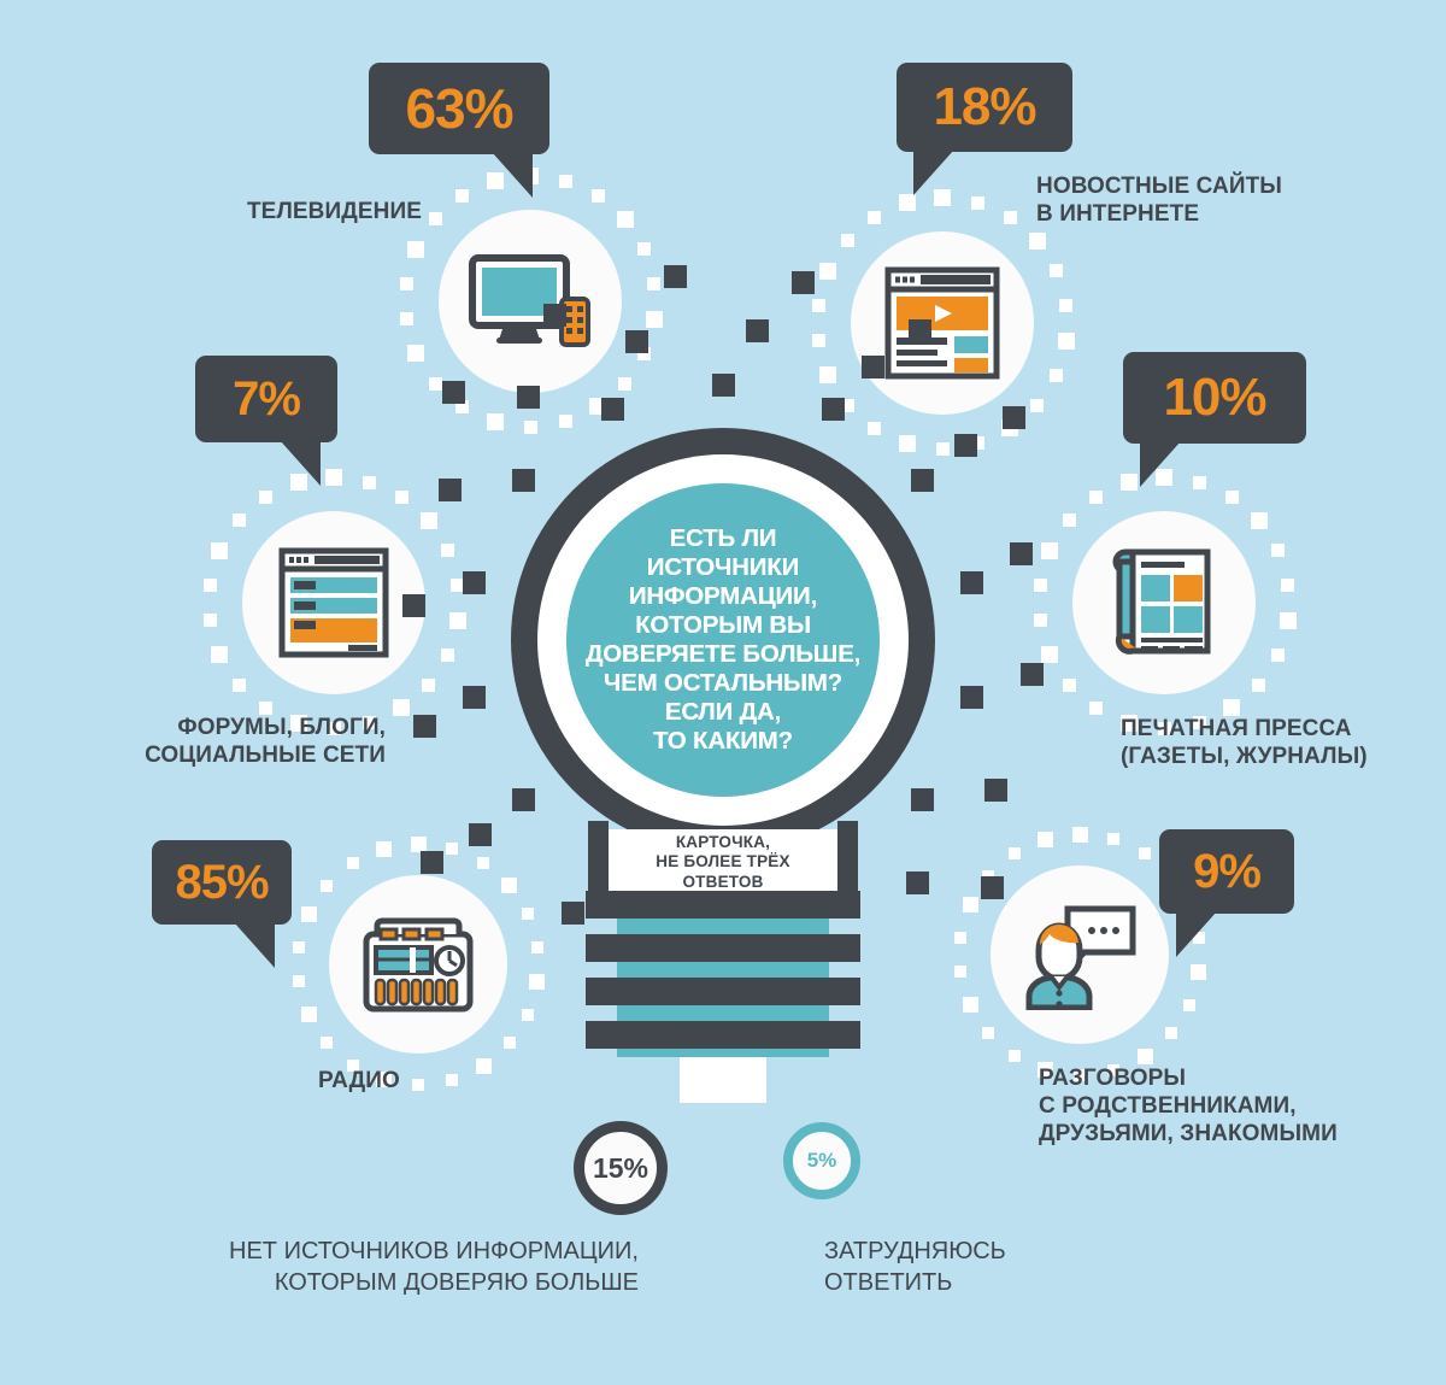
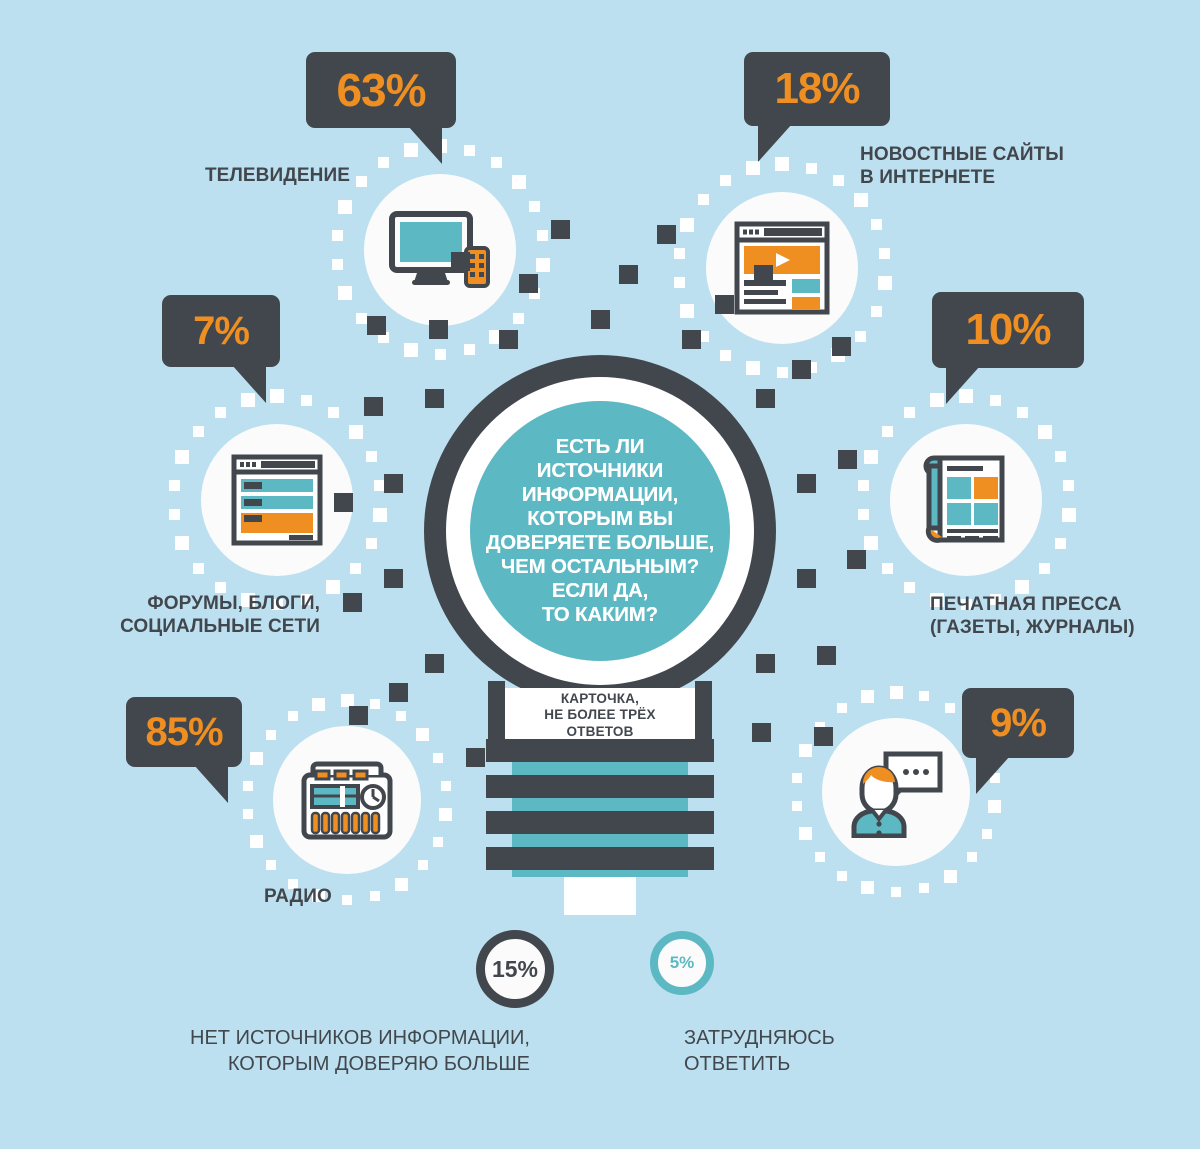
  63%
  ТЕЛЕВИДЕНИЕ
  18%
  НОВОСТНЫЕ САЙТЫ
  В ИНТЕРНЕТЕ
  7%
  ФОРУМЫ, БЛОГИ,
  СОЦИАЛЬНЫЕ СЕТИ
  10%
  ПЕЧАТНАЯ ПРЕССА
  (ГАЗЕТЫ, ЖУРНАЛЫ)
  85%
  РАДИО
  9%
- РАЗГОВОРЫ
- С РОДСТВЕННИКАМИ,
- ДРУЗЬЯМИ, ЗНАКОМЫМИ
  ЕСТЬ ЛИ
  ИСТОЧНИКИ
  ИНФОРМАЦИИ,
  КОТОРЫМ ВЫ
  ДОВЕРЯЕТЕ БОЛЬШЕ,
  ЧЕМ ОСТАЛЬНЫМ?
  ЕСЛИ ДА,
  ТО КАКИМ?
  КАРТОЧКА,
  НЕ БОЛЕЕ ТРЁХ
  ОТВЕТОВ
  15%
  НЕТ ИСТОЧНИКОВ ИНФОРМАЦИИ,
  КОТОРЫМ ДОВЕРЯЮ БОЛЬШЕ
  5%
  ЗАТРУДНЯЮСЬ
  ОТВЕТИТЬ
